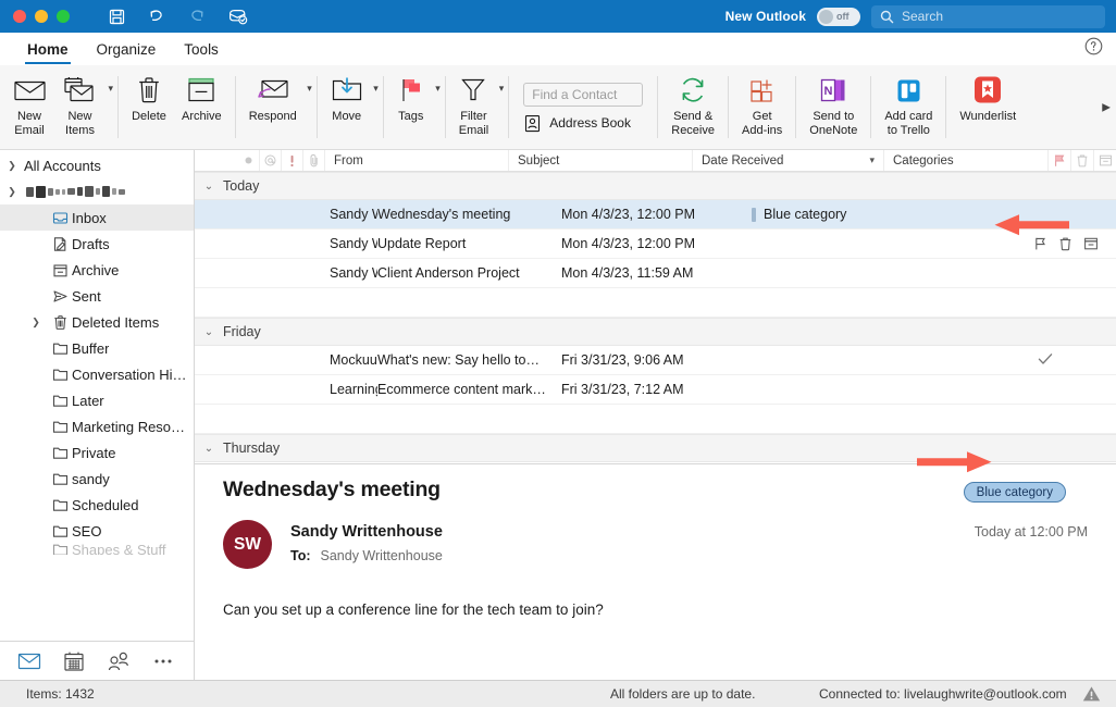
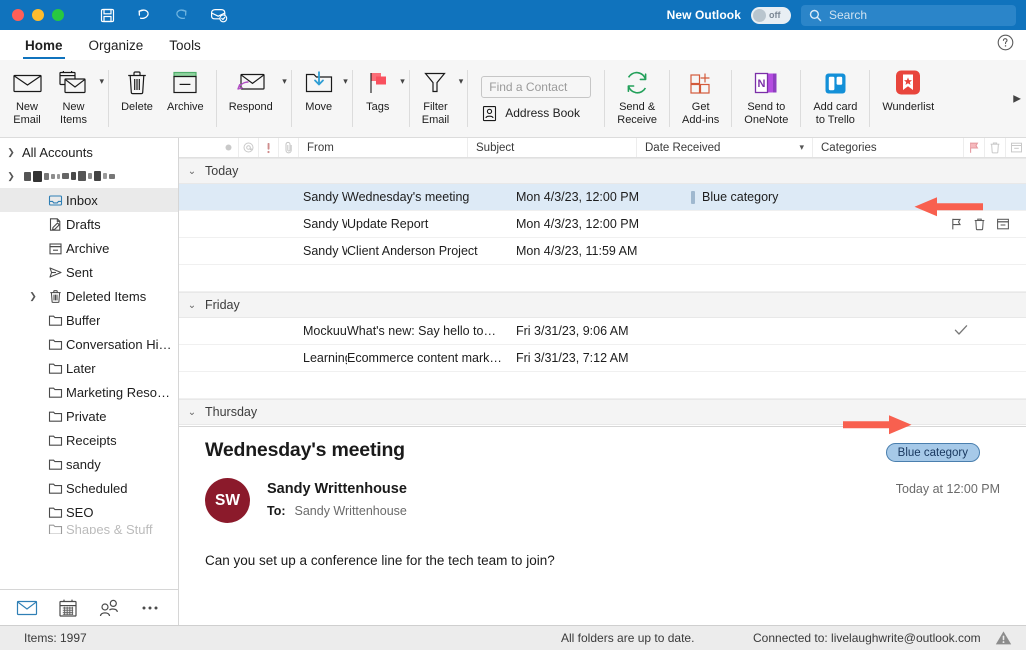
  New Outlook
  off
  Search
  Home
  Organize
  Tools
  New
  Email
  New
  Items
  ▾
  Delete
  Archive
  Respond
  ▾
  Move
  ▾
  Tags
  ▾
  Filter
  Email
  ▾
  Find a Contact
  Address Book
  Send &
  Receive
  Get
  Add-ins
  N
  Send to
  OneNote
  Add card
  to Trello
  Wunderlist
  ▶
  ❯
  All Accounts
  ❯
  Inbox
  Drafts
  Archive
  Sent
  ❯
  Deleted Items
  Buffer
  Conversation Hi…
  Later
  Marketing Reso…
  Private
+ Receipts
  sandy
  Scheduled
  SEO
  Shapes & Stuff
  From
  Subject
  Date Received
  ▾
  Categories
  ⌄
  Today
  Wednesday's meeting
  Mon 4/3/23, 12:00 PM
  Blue category
  Update Report
  Mon 4/3/23, 12:00 PM
  Client Anderson Project
  Mon 4/3/23, 11:59 AM
  ⌄
  Friday
  What's new: Say hello to…
  Fri 3/31/23, 9:06 AM
  Ecommerce content mark…
  Fri 3/31/23, 7:12 AM
  ⌄
  Thursday
  Wednesday's meeting
  Blue category
  SW
  Sandy Writtenhouse
  To:
  Sandy Writtenhouse
  Today at 12:00 PM
  Can you set up a conference line for the tech team to join?
- Items: 1432
+ Items: 1997
  All folders are up to date.
  Connected to: livelaughwrite@outlook.com
